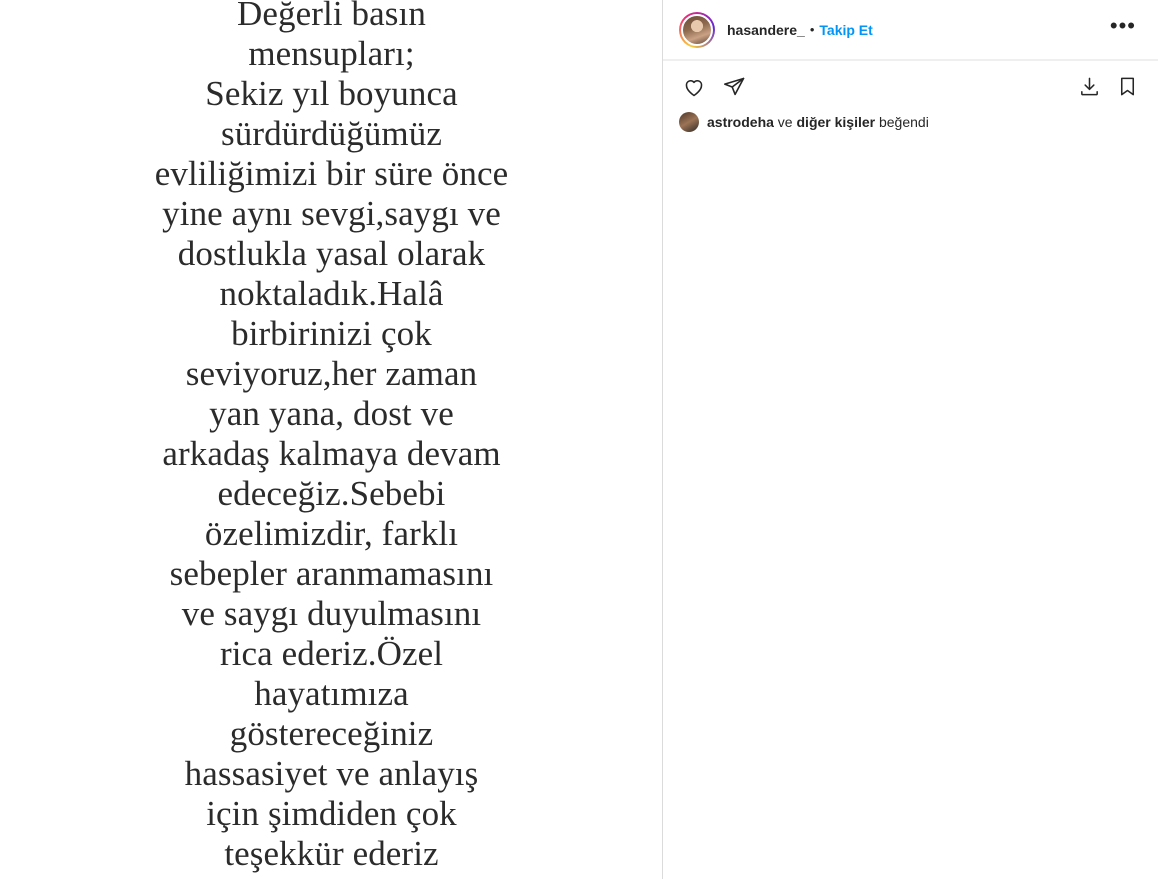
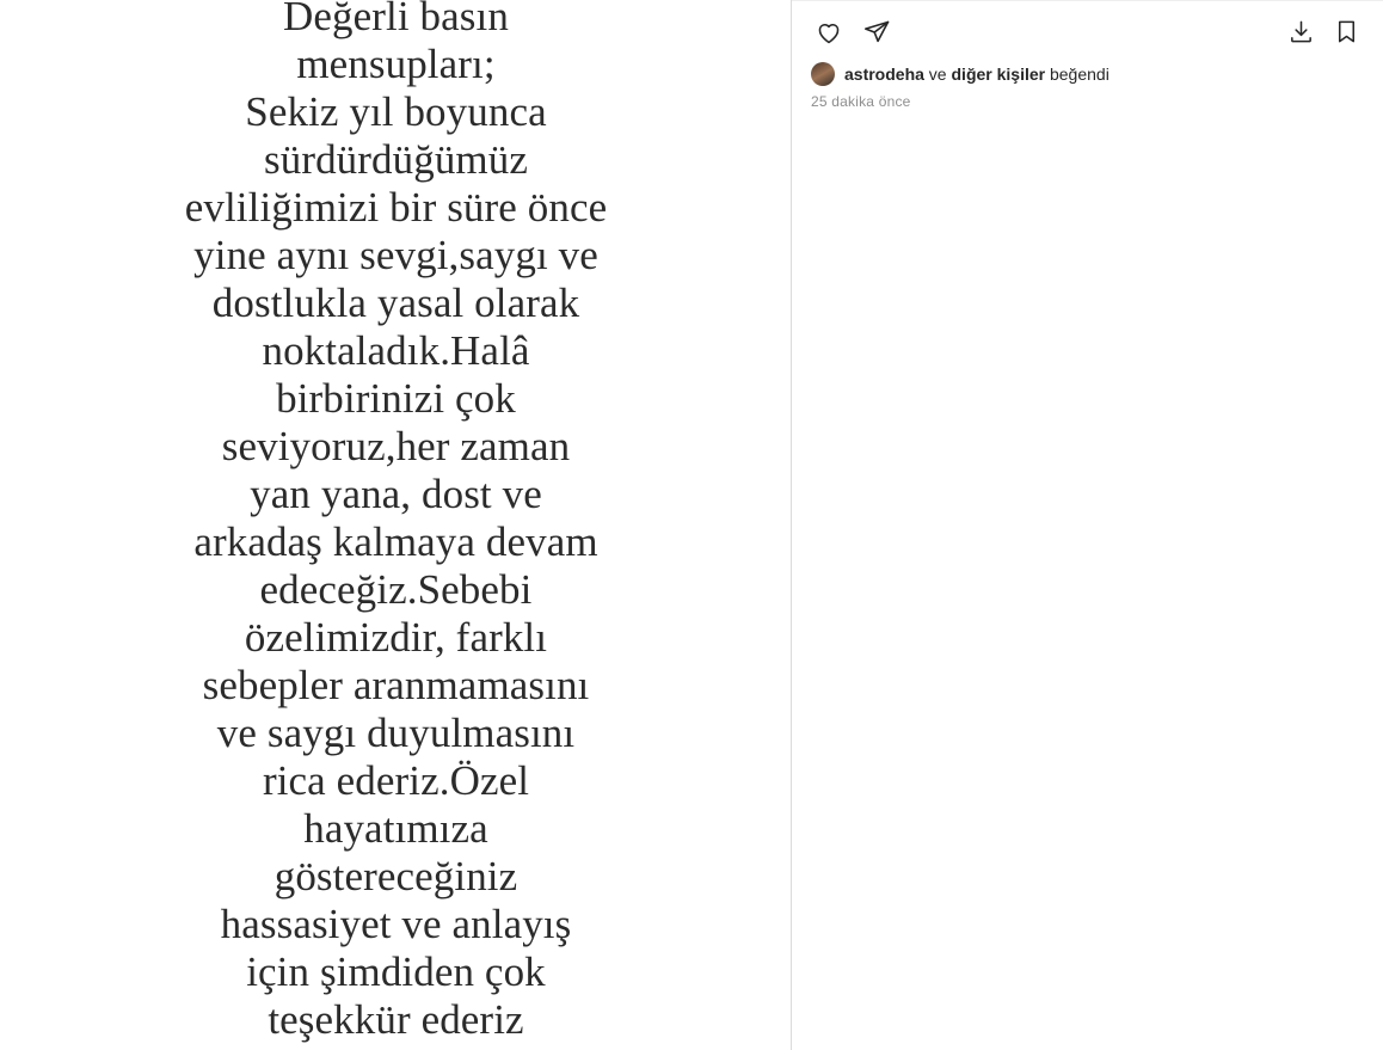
  Değerli basın
  mensupları;
  Sekiz yıl boyunca
  sürdürdüğümüz
  evliliğimizi bir süre önce
  yine aynı sevgi,saygı ve
  dostlukla yasal olarak
  noktaladık.Halâ
  birbirinizi çok
  seviyoruz,her zaman
  yan yana, dost ve
  arkadaş kalmaya devam
  edeceğiz.Sebebi
  özelimizdir, farklı
  sebepler aranmamasını
  ve saygı duyulmasını
  rica ederiz.Özel
  hayatımıza
  göstereceğiniz
  hassasiyet ve anlayış
  için şimdiden çok
  teşekkür ederiz
- hasandere_
- •
- Takip Et
- •••
  astrodeha ve diğer kişiler beğendi
+ 25 dakika önce
